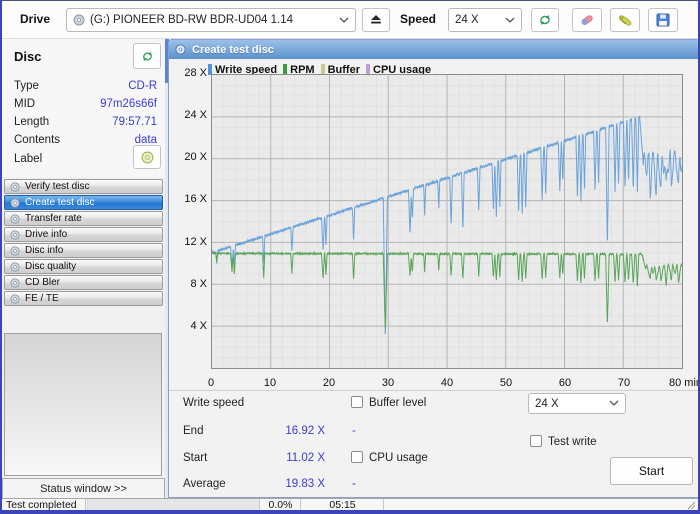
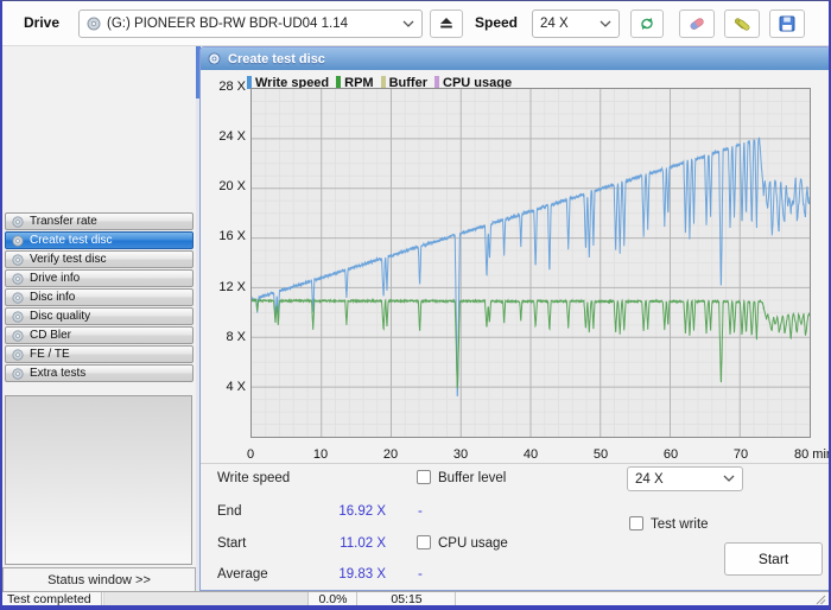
  Drive
  (G:) PIONEER BD-RW BDR-UD04 1.14
  Speed
  24 X
- Disc
- Type
- CD-R
- MID
- 97m26s66f
- Length
- 79:57.71
- Contents
- data
- Label
- Verify test disc
+ Transfer rate
  Create test disc
- Transfer rate
+ Verify test disc
  Drive info
  Disc info
  Disc quality
  CD Bler
  FE / TE
+ Extra tests
  Status window >>
  Create test disc
  Write speed
  RPM
  Buffer
  CPU usage
  28 X
  24 X
  20 X
  16 X
  12 X
  8 X
  4 X
  0
  10
  20
  30
  40
  50
  60
  70
  80 mi
  Write speed
  Buffer level
  24 X
  End
  16.92 X
  -
  Test write
  Start
  11.02 X
  CPU usage
  Average
  19.83 X
  -
  Start
  Test completed
  0.0%
  05:15
